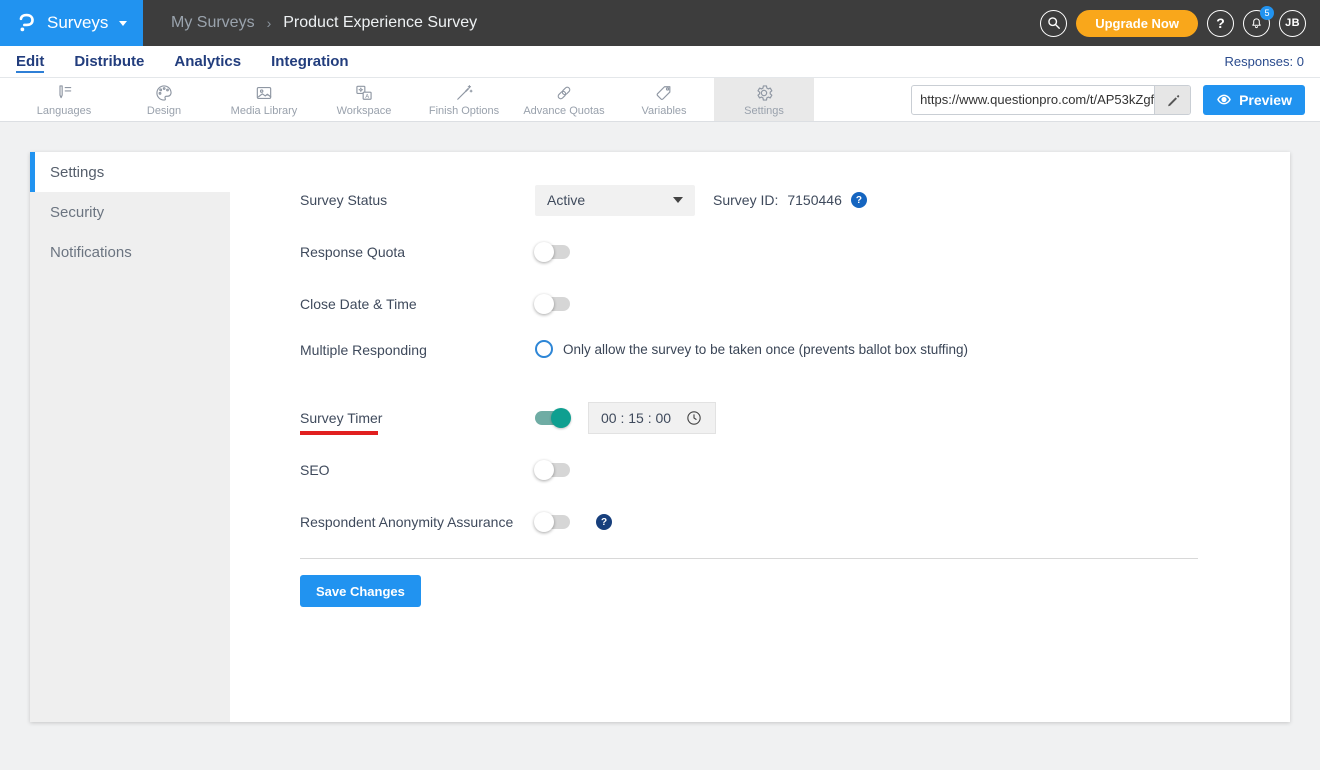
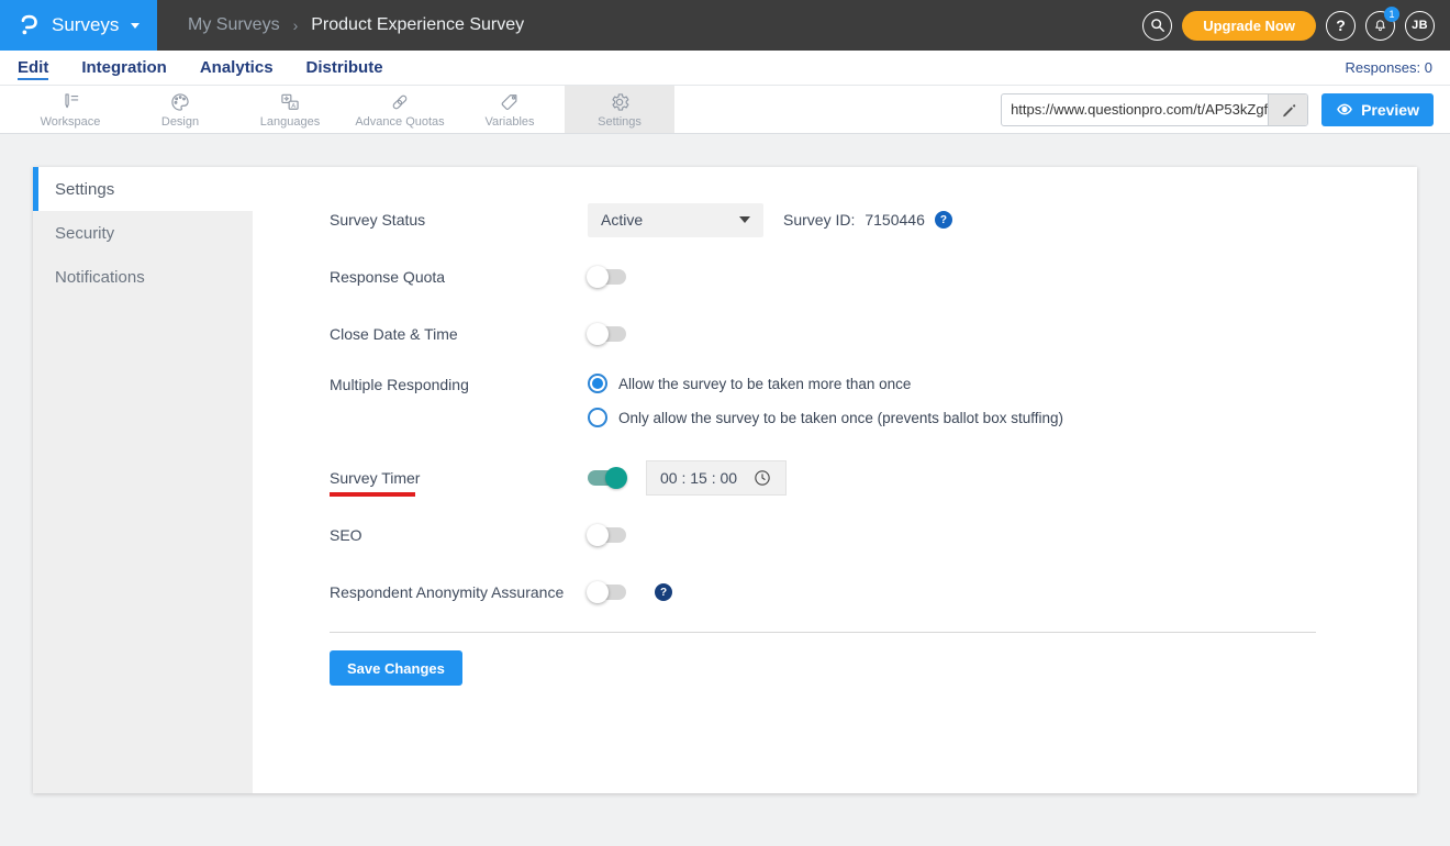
  Surveys
  My Surveys
  ›
  Product Experience Survey
  Upgrade Now
  ?
- 5
+ 1
  JB
  Edit
- Distribute
+ Integration
  Analytics
- Integration
+ Distribute
  Responses: 0
- Languages
+ Workspace
  Design
- Media Library
- Workspace
+ Languages
- Finish Options
  Advance Quotas
  Variables
  Settings
  https://www.questionpro.com/t/AP53kZgf
  Preview
  Settings
  Security
  Notifications
  Survey Status
  Active
  Survey ID:
  7150446
  ?
  Response Quota
  Close Date & Time
  Multiple Responding
+ Allow the survey to be taken more than once
  Only allow the survey to be taken once (prevents ballot box stuffing)
  Survey Timer
  00 : 15 : 00
  SEO
  Respondent Anonymity Assurance
  ?
  Save Changes
